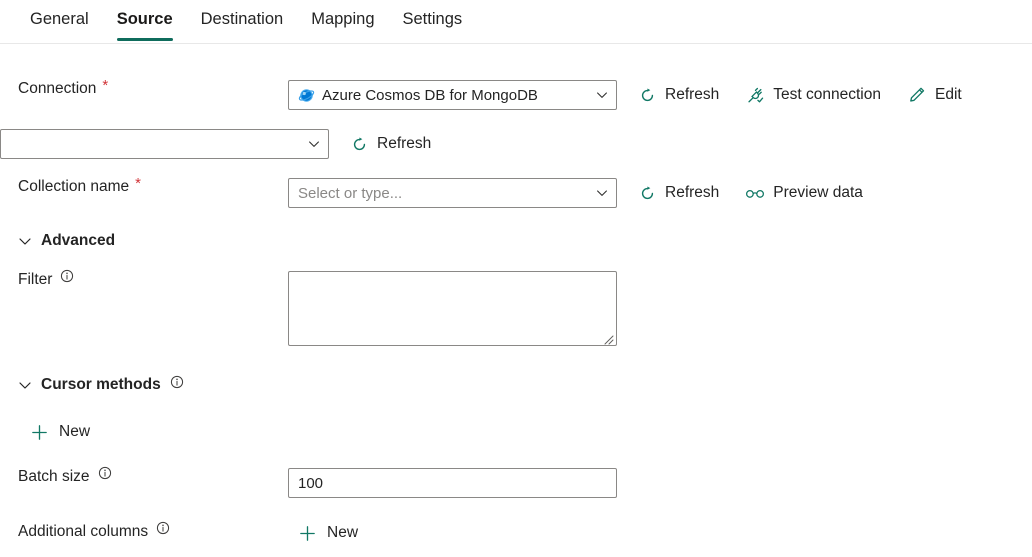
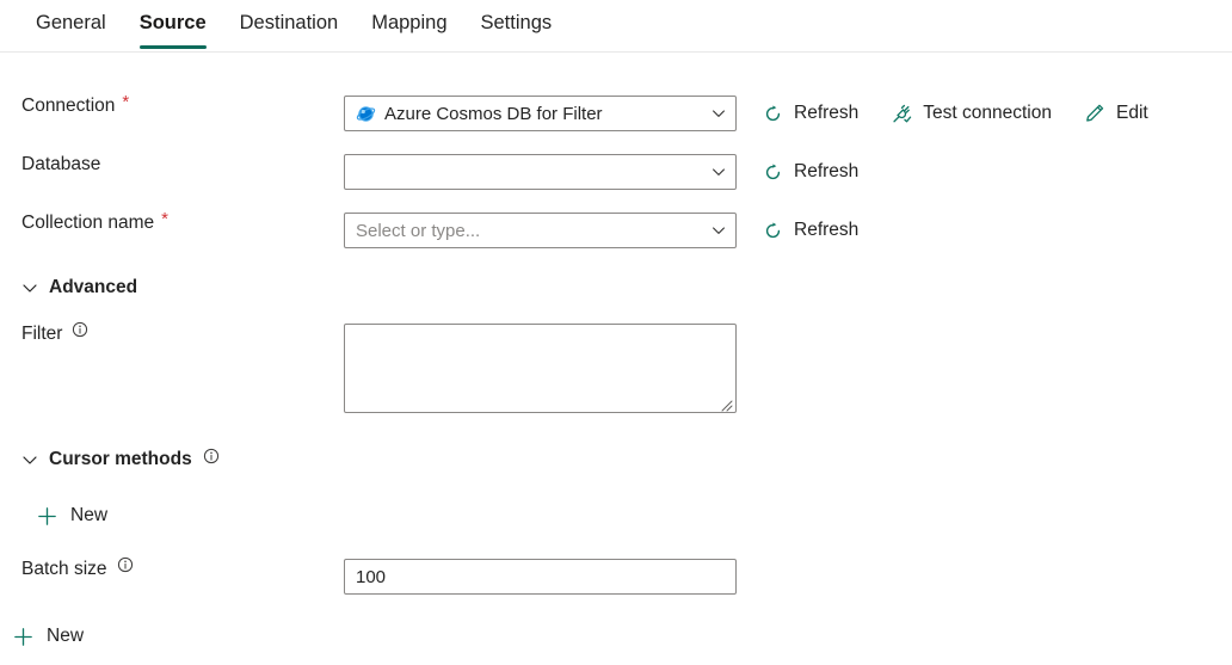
  General
  Source
  Destination
  Mapping
  Settings
  Connection
  *
- Azure Cosmos DB for MongoDB
+ Azure Cosmos DB for Filter
  Refresh
  Test connection
  Edit
+ Database
  Refresh
  Collection name
  *
  Select or type...
  Refresh
- Preview data
  Advanced
  Filter
  Cursor methods
  New
  Batch size
  100
- Additional columns
  New
